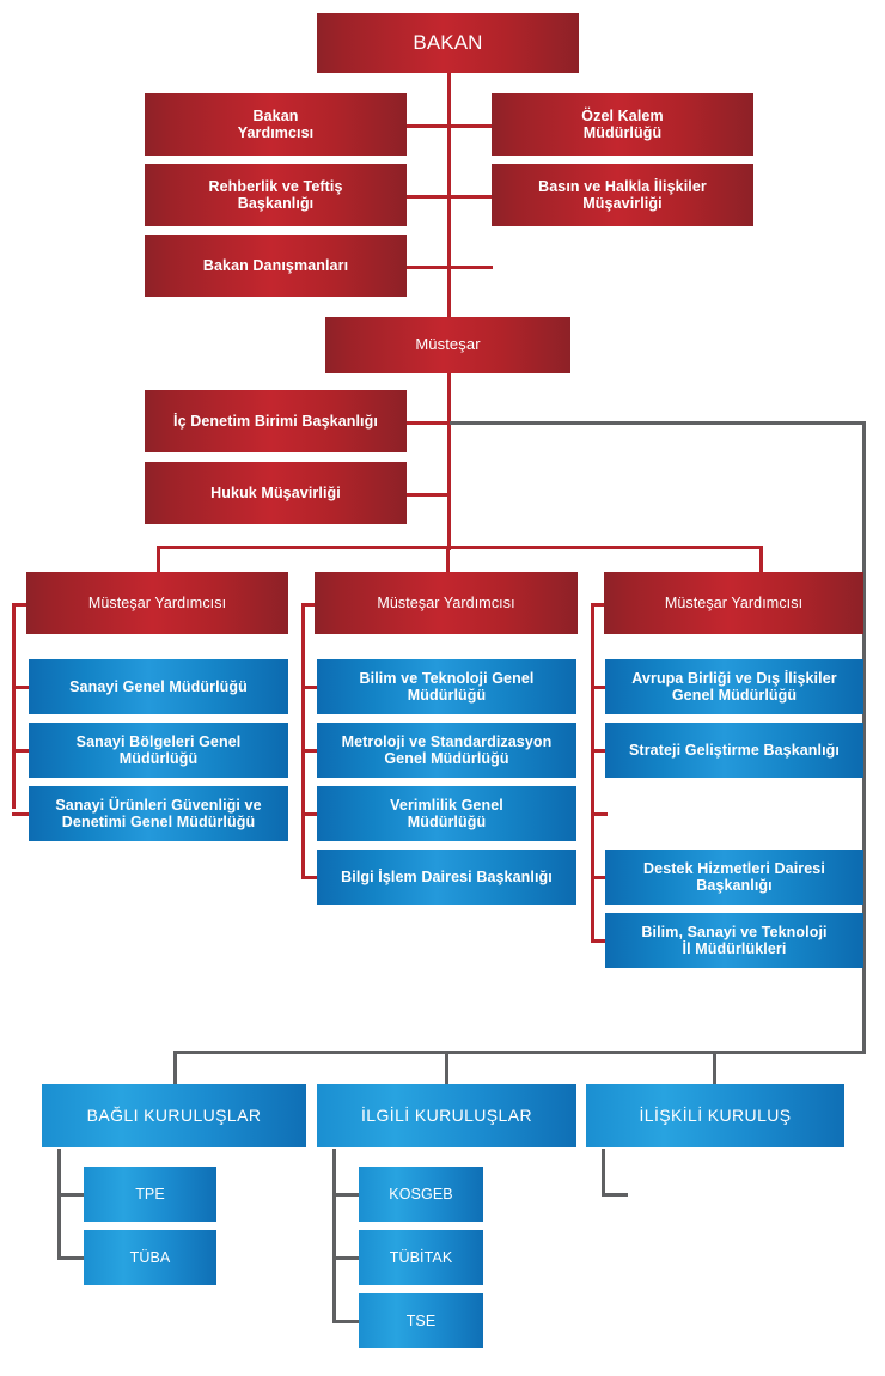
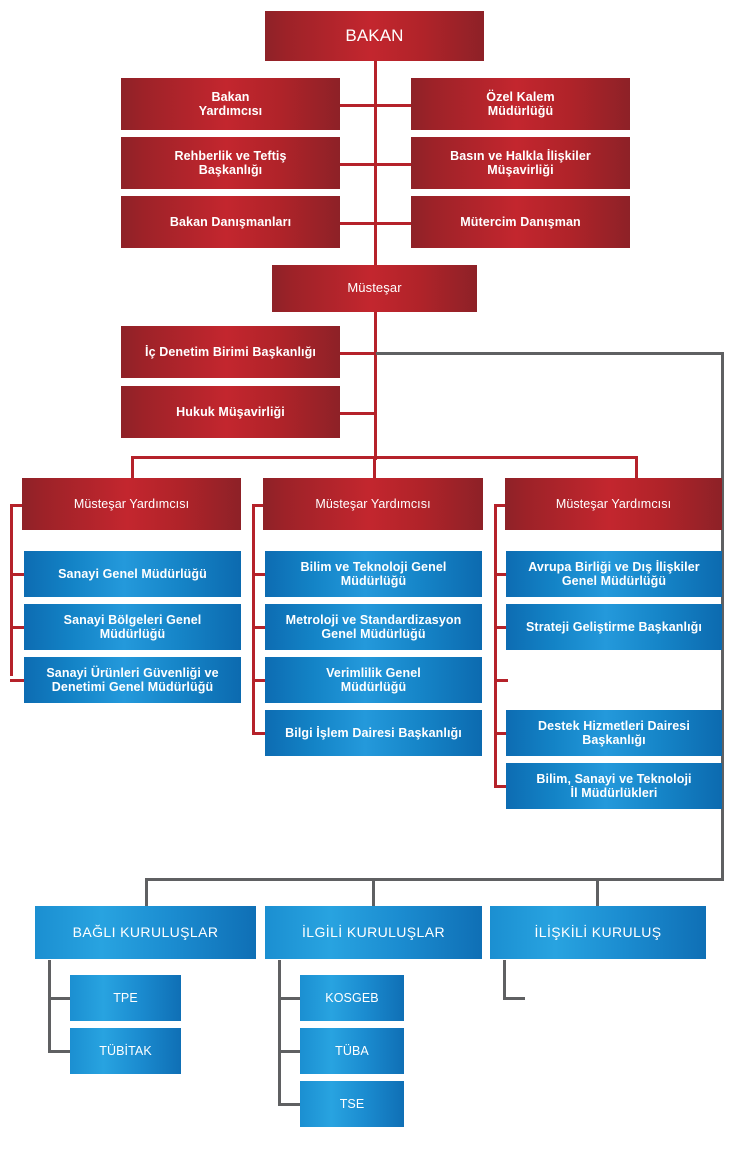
  BAKAN
  Bakan
  Yardımcısı
  Rehberlik ve Teftiş
  Başkanlığı
  Bakan Danışmanları
  Özel Kalem
  Müdürlüğü
  Basın ve Halkla İlişkiler
  Müşavirliği
+ Mütercim Danışman
  Müsteşar
  İç Denetim Birimi Başkanlığı
  Hukuk Müşavirliği
  Müsteşar Yardımcısı
  Sanayi Genel Müdürlüğü
  Sanayi Bölgeleri Genel
  Müdürlüğü
  Sanayi Ürünleri Güvenliği ve
  Denetimi Genel Müdürlüğü
  Müsteşar Yardımcısı
  Bilim ve Teknoloji Genel
  Müdürlüğü
  Metroloji ve Standardizasyon
  Genel Müdürlüğü
  Verimlilik Genel
  Müdürlüğü
  Bilgi İşlem Dairesi Başkanlığı
  Müsteşar Yardımcısı
  Avrupa Birliği ve Dış İlişkiler
  Genel Müdürlüğü
  Strateji Geliştirme Başkanlığı
  Destek Hizmetleri Dairesi
  Başkanlığı
  Bilim, Sanayi ve Teknoloji
  İl Müdürlükleri
  BAĞLI KURULUŞLAR
  İLGİLİ KURULUŞLAR
  İLİŞKİLİ KURULUŞ
  TPE
- TÜBA
+ TÜBİTAK
  KOSGEB
- TÜBİTAK
+ TÜBA
  TSE
